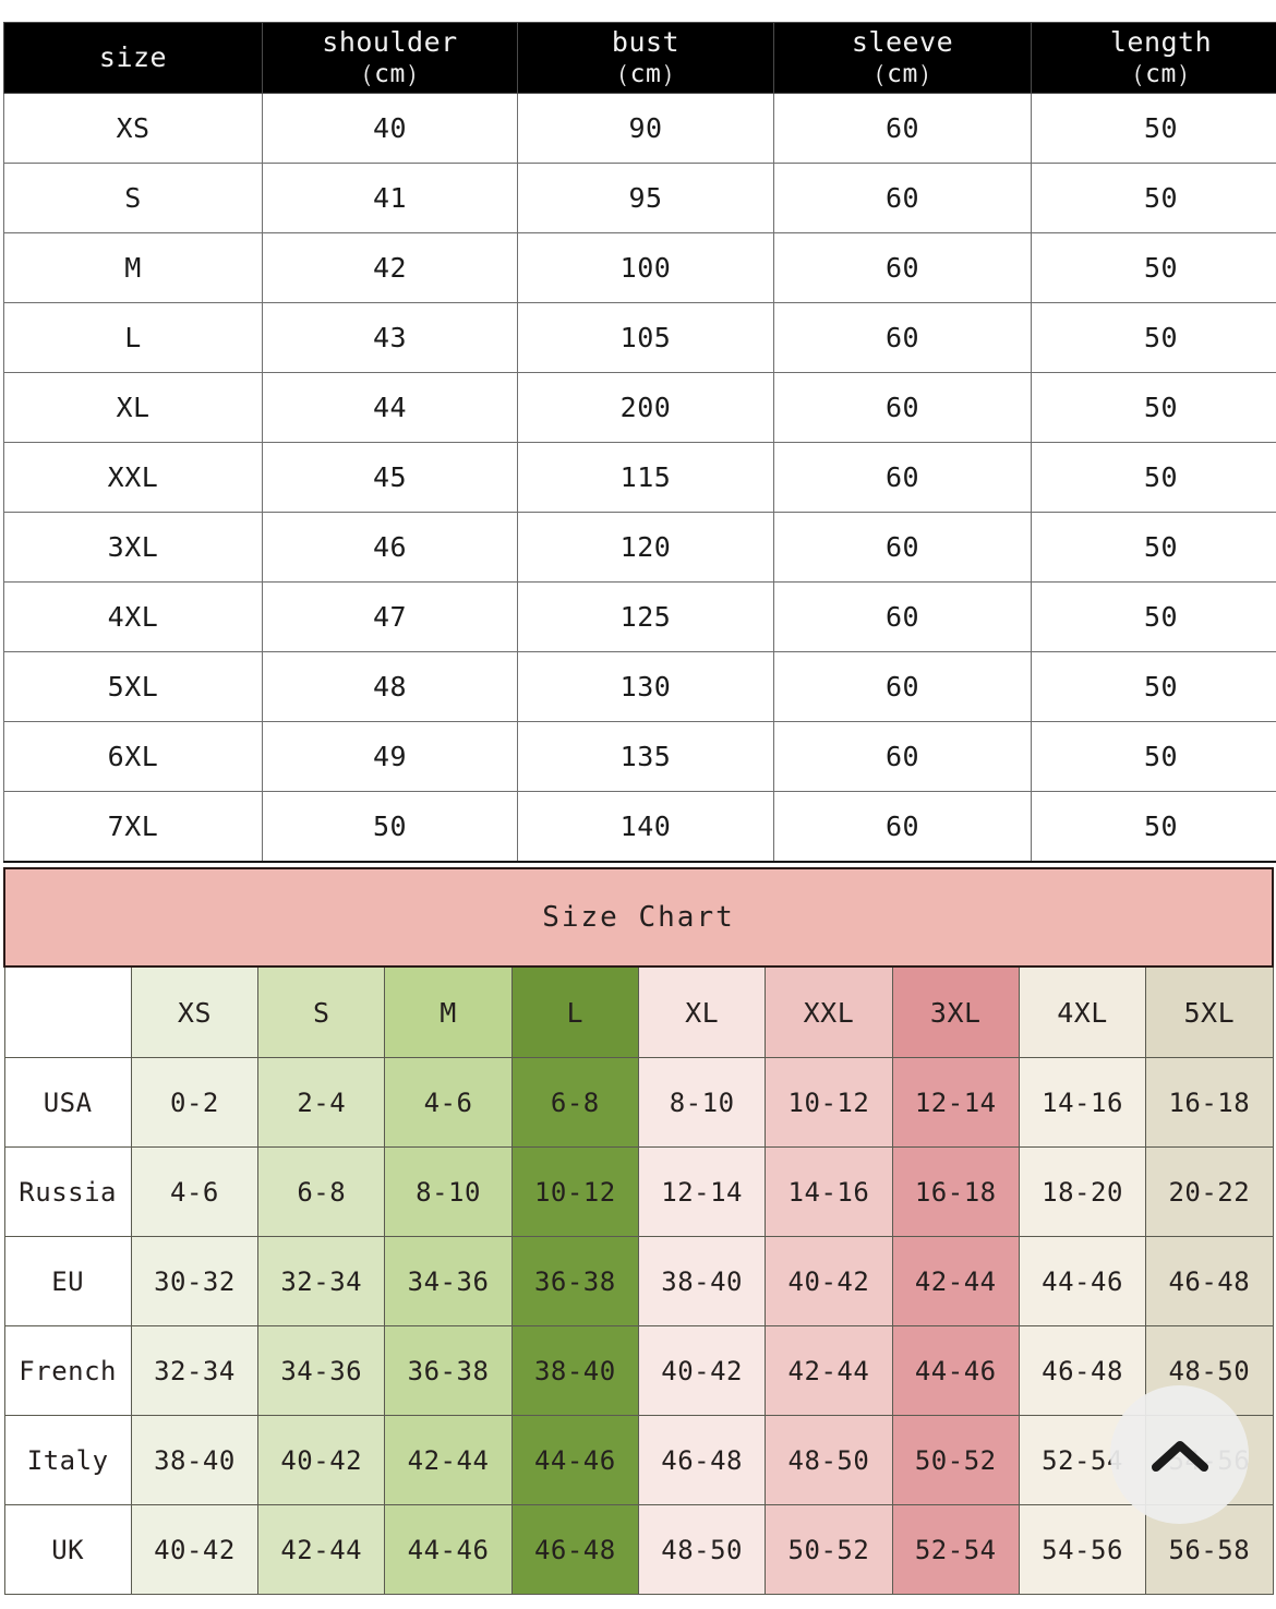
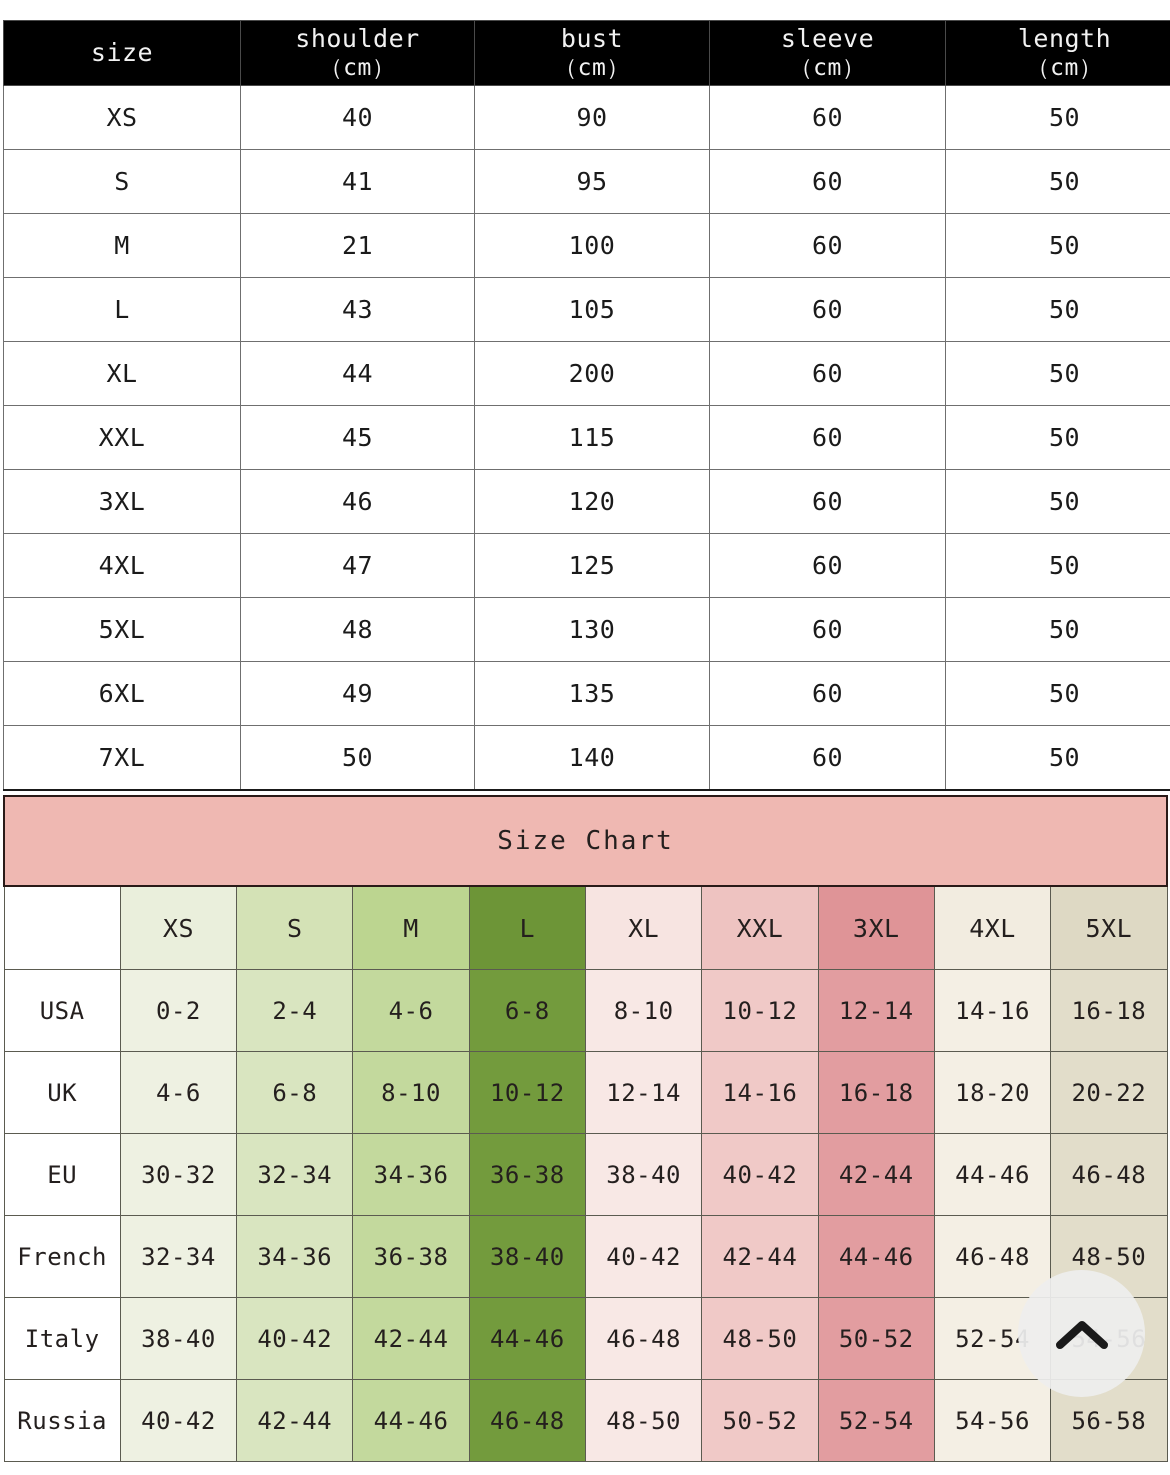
  size	shoulder（cm）	bust（cm）	sleeve（cm）	length（cm）
  XS	40	90	60	50
  S	41	95	60	50
- M	42	100	60	50
+ M	21	100	60	50
  L	43	105	60	50
  XL	44	200	60	50
  XXL	45	115	60	50
  3XL	46	120	60	50
  4XL	47	125	60	50
  5XL	48	130	60	50
  6XL	49	135	60	50
  7XL	50	140	60	50
  Size Chart
  	XS	S	M	L	XL	XXL	3XL	4XL	5XL
  USA	0-2	2-4	4-6	6-8	8-10	10-12	12-14	14-16	16-18
- Russia	4-6	6-8	8-10	10-12	12-14	14-16	16-18	18-20	20-22
+ UK	4-6	6-8	8-10	10-12	12-14	14-16	16-18	18-20	20-22
  EU	30-32	32-34	34-36	36-38	38-40	40-42	42-44	44-46	46-48
  French	32-34	34-36	36-38	38-40	40-42	42-44	44-46	46-48	48-50
  Italy	38-40	40-42	42-44	44-46	46-48	48-50	50-52	52-5
- UK	40-42	42-44	44-46	46-48	48-50	50-52	52-54	54-56	56-58
+ Russia	40-42	42-44	44-46	46-48	48-50	50-52	52-54	54-56	56-58
